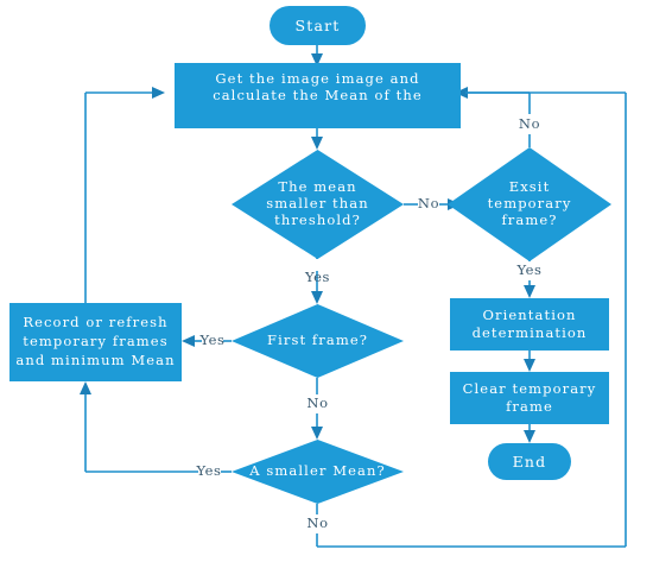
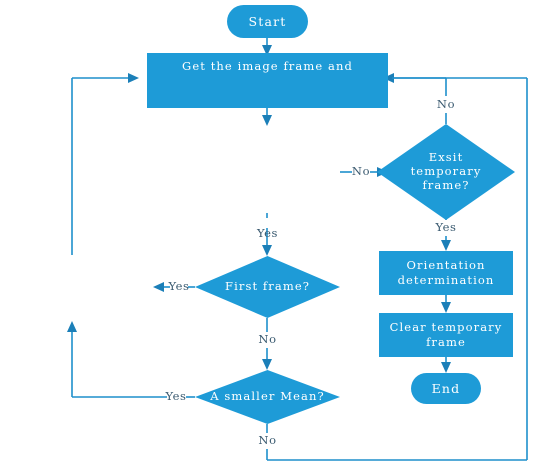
  Start
- Get the image image and
+ Get the image frame and
- calculate the Mean of the
- The mean
- smaller than
- threshold?
  Exsit
  temporary
  frame?
  Orientation
  determination
  Clear temporary
  frame
  End
- Record or refresh
- temporary frames
- and minimum Mean
  First frame?
  A smaller Mean?
  No
  Yes
  No
  Yes
  Yes
  No
  Yes
  No
